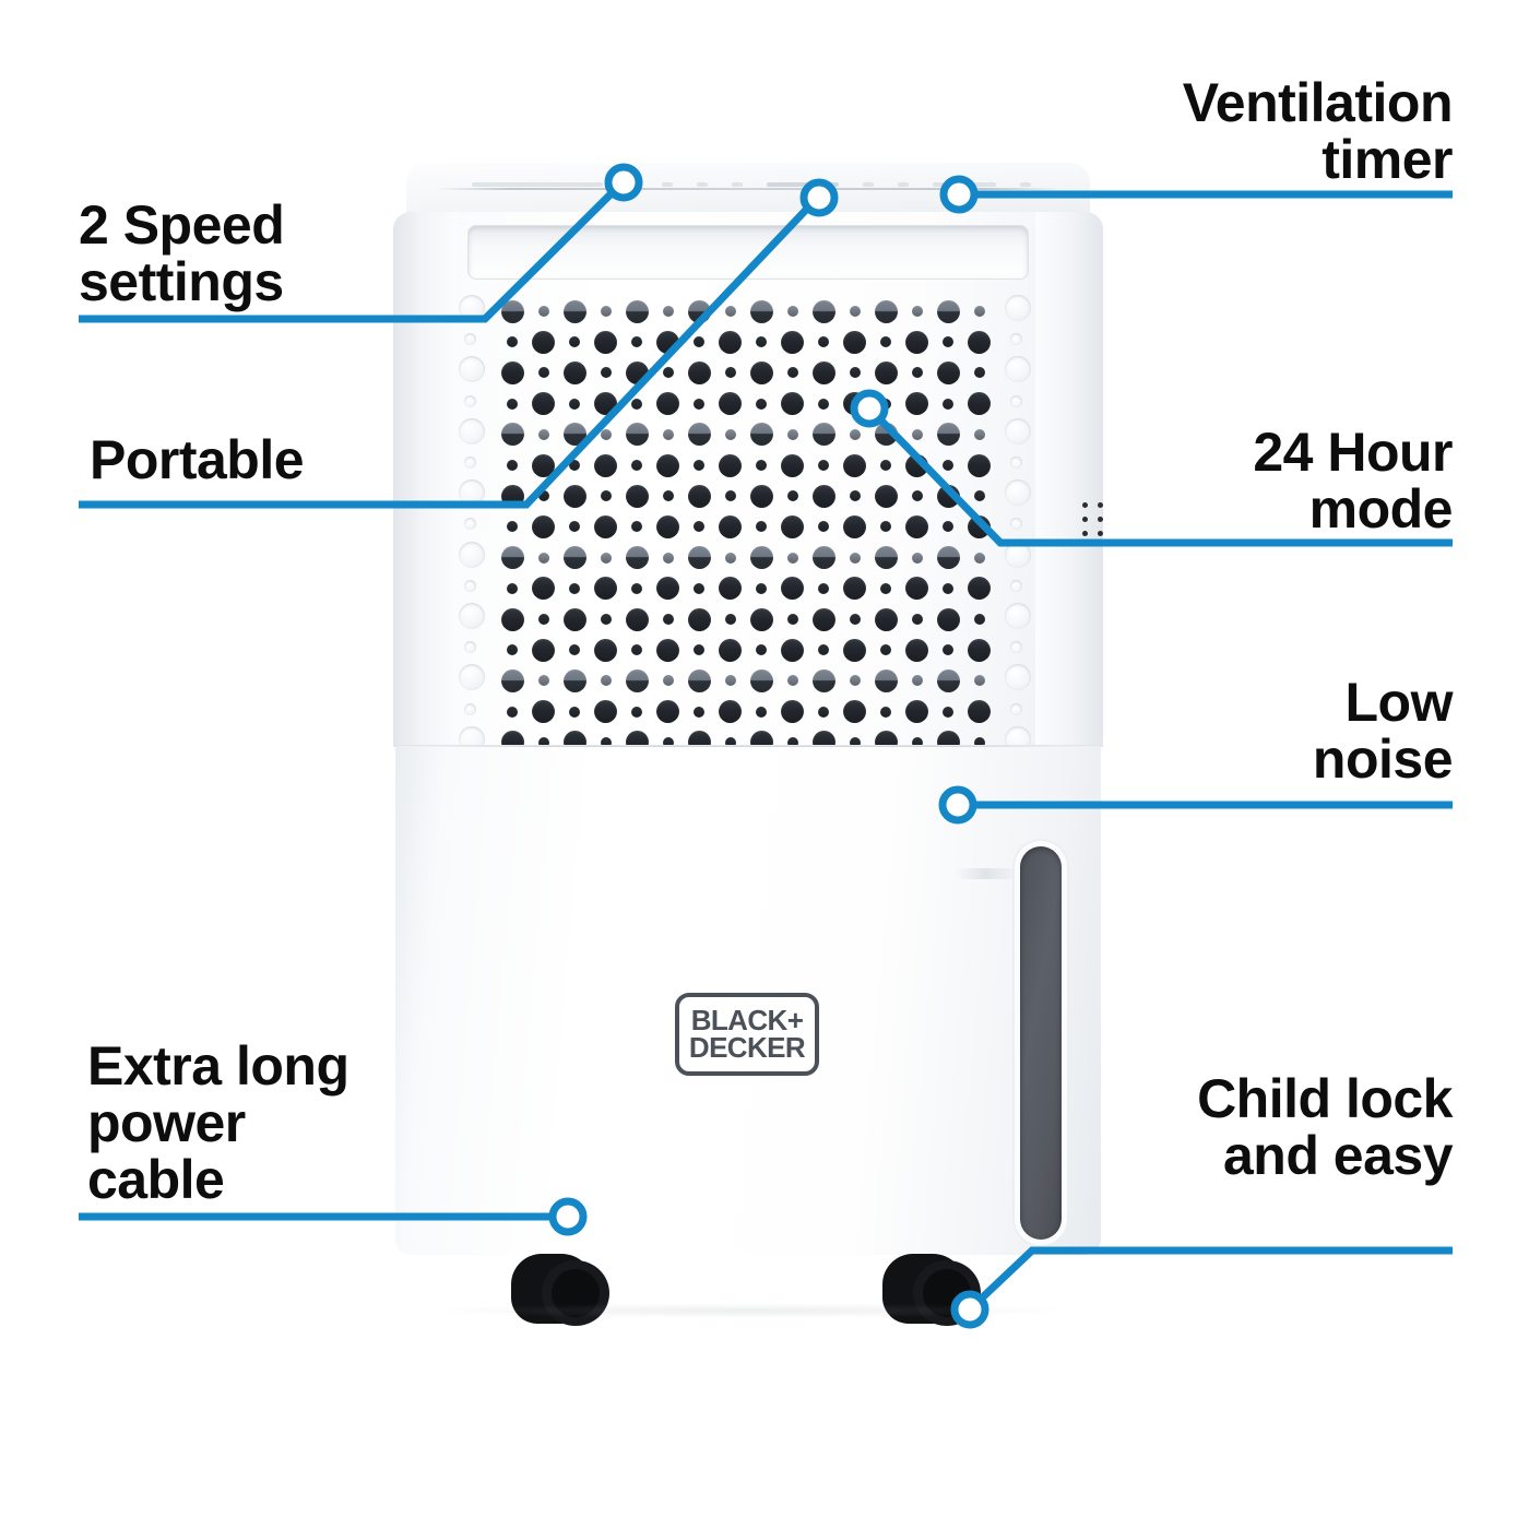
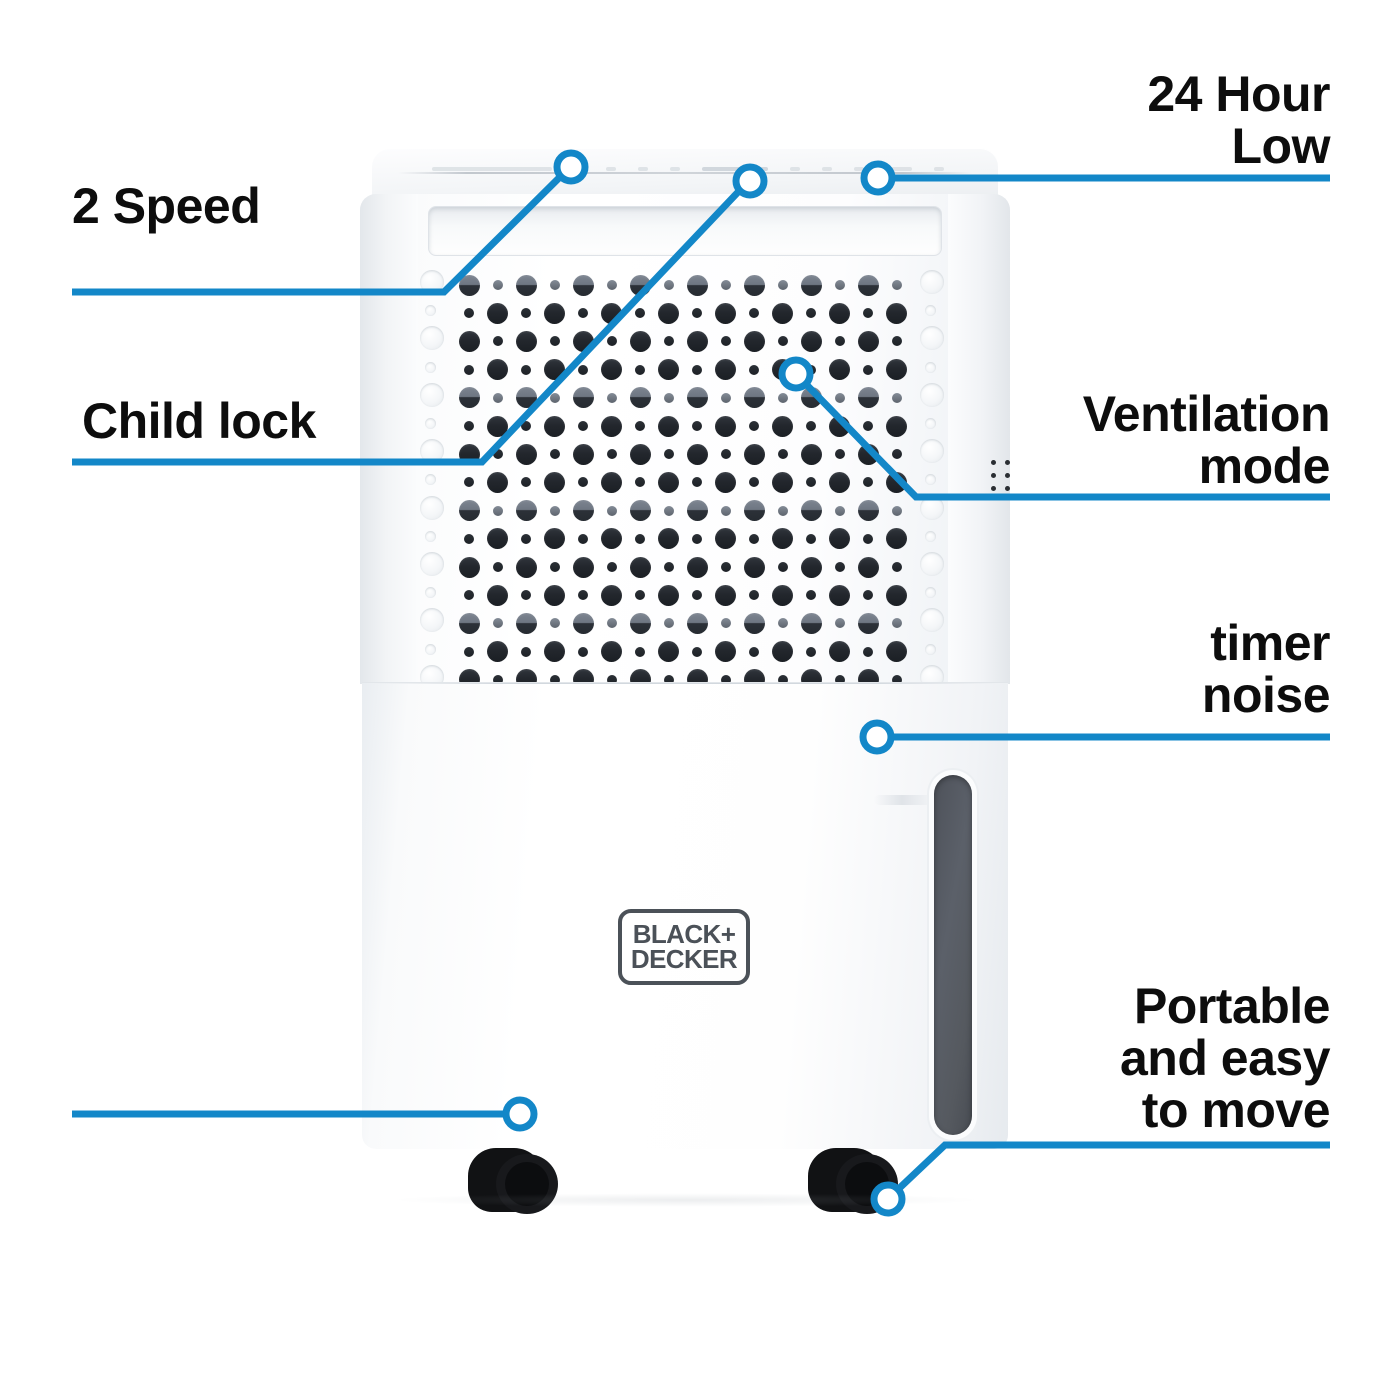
  BLACK+
  DECKER
- Ventilation
+ 24 Hour
- timer
+ Low
  2 Speed
- settings
- Portable
+ Child lock
- 24 Hour
+ Ventilation
  mode
- Low
+ timer
  noise
- Extra long
- power
- cable
- Child lock
+ Portable
  and easy
+ to move
